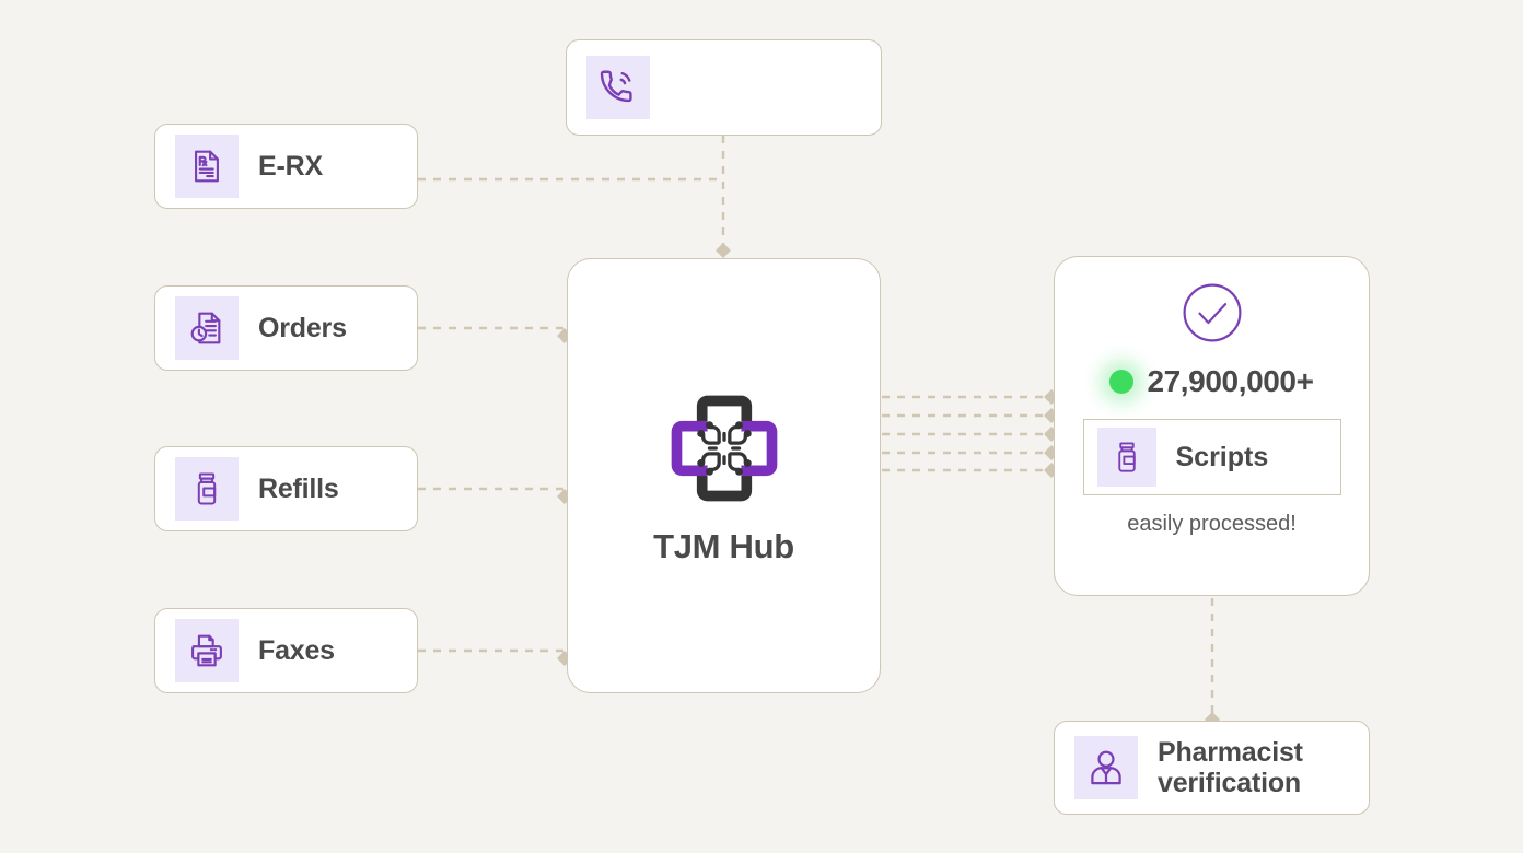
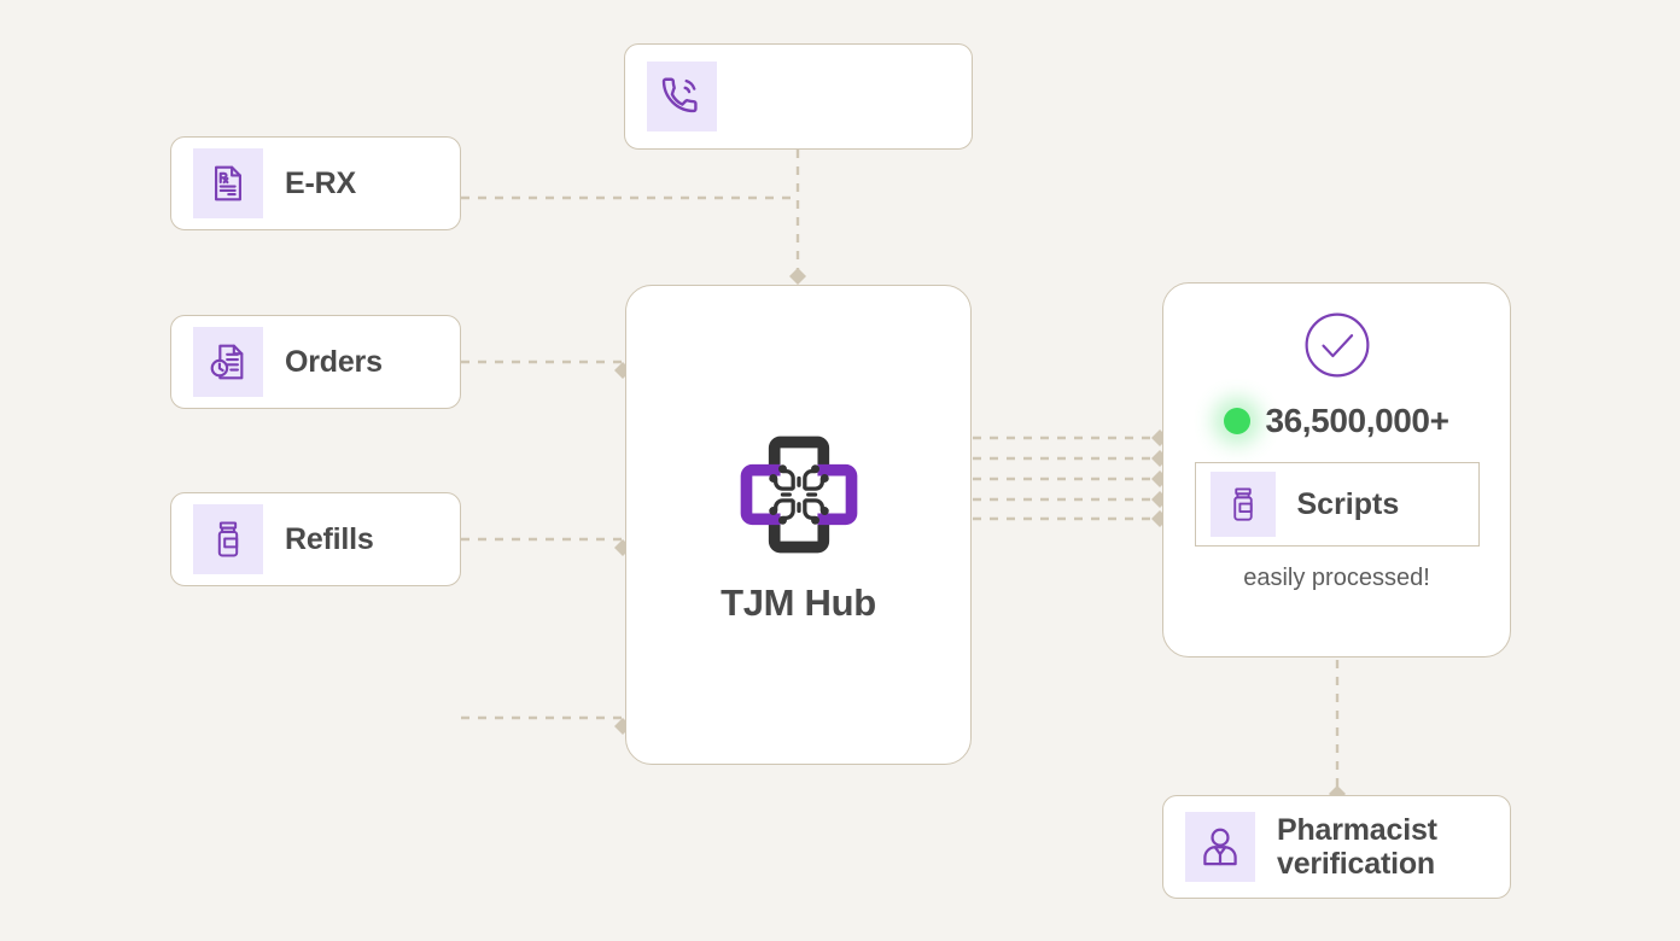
  E-RX
  Orders
  Refills
- Faxes
  TJM Hub
- 27,900,000+
+ 36,500,000+
  Scripts
  easily processed!
  Pharmacist
  verification
